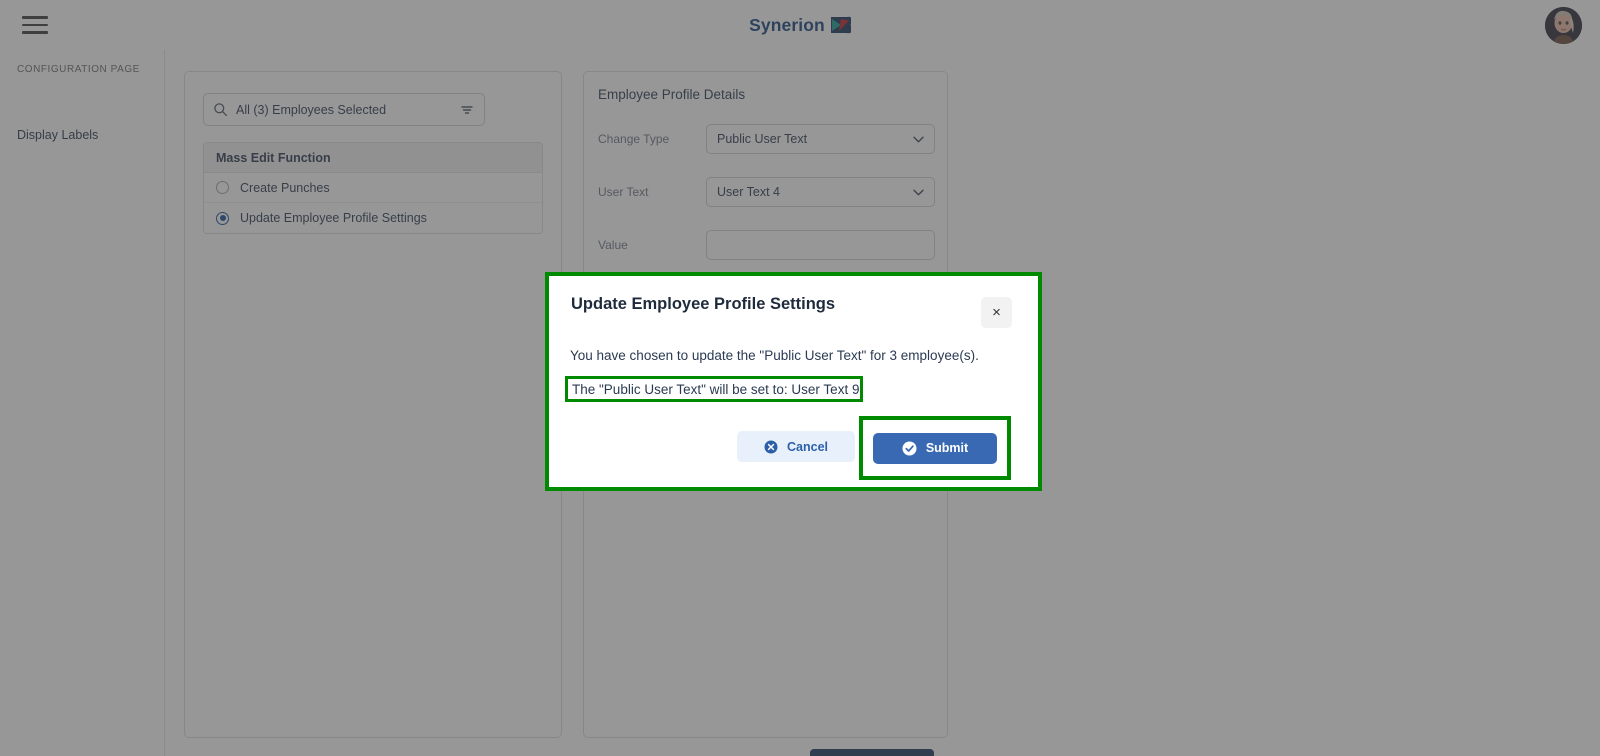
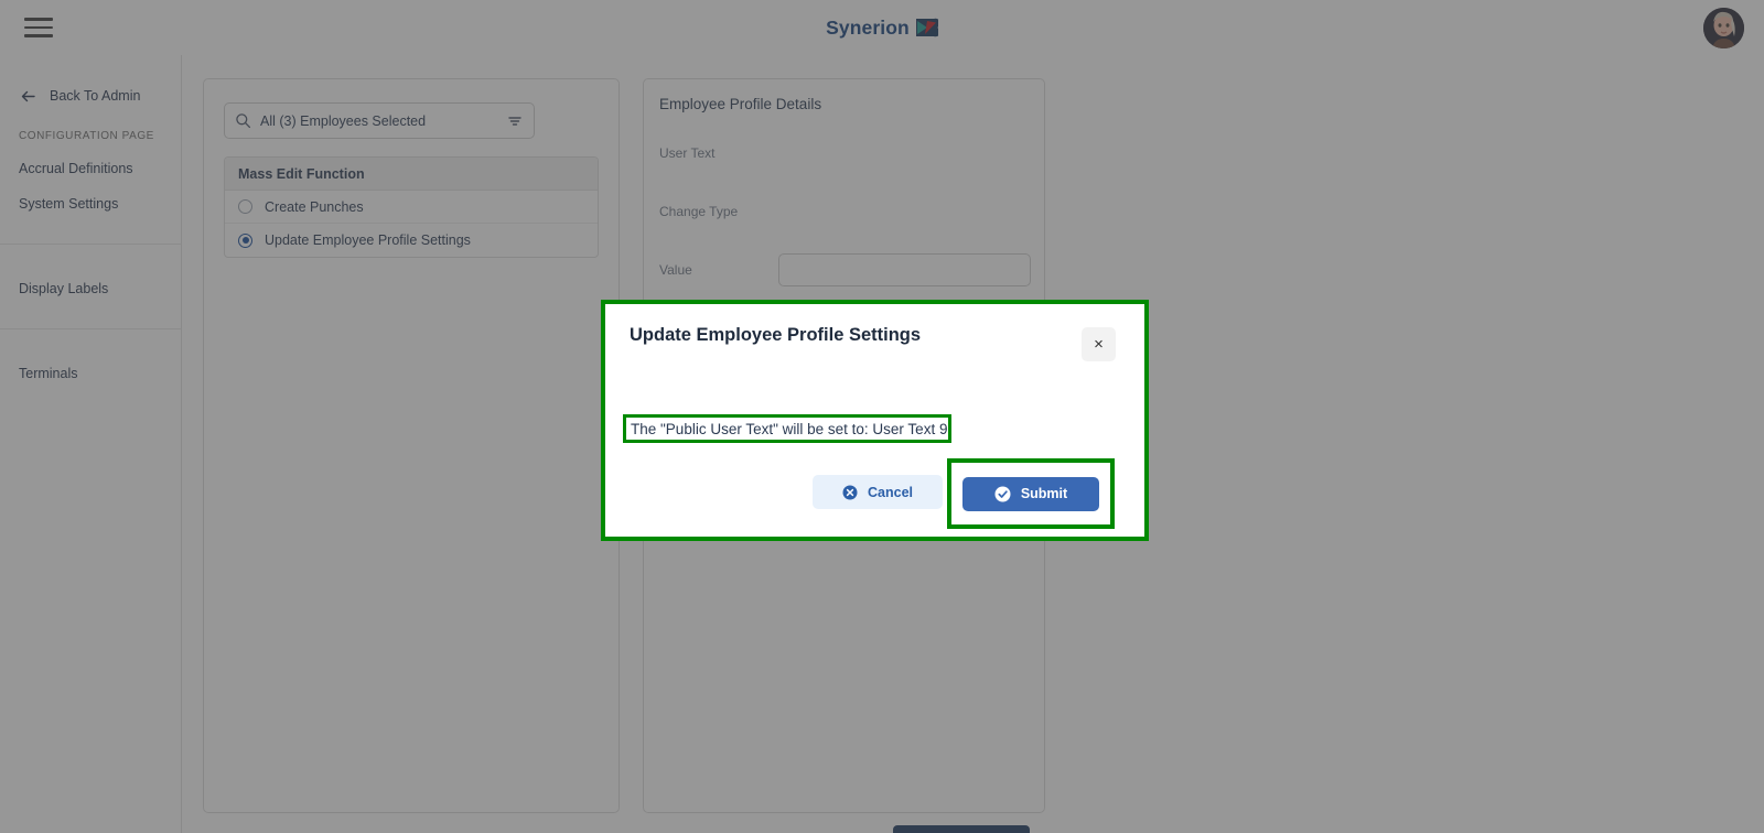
  Synerion
+ Back To Admin
  CONFIGURATION PAGE
+ Accrual Definitions
+ System Settings
  Display Labels
+ Terminals
  All (3) Employees Selected
  Mass Edit Function
  Create Punches
  Update Employee Profile Settings
  Employee Profile Details
- Change Type
+ User Text
- Public User Text
- User Text
+ Change Type
- User Text 4
  Value
  Update Employee Profile Settings
  ×
- You have chosen to update the "Public User Text" for 3 employee(s).
  The "Public User Text" will be set to: User Text 9
  Cancel
  Submit
